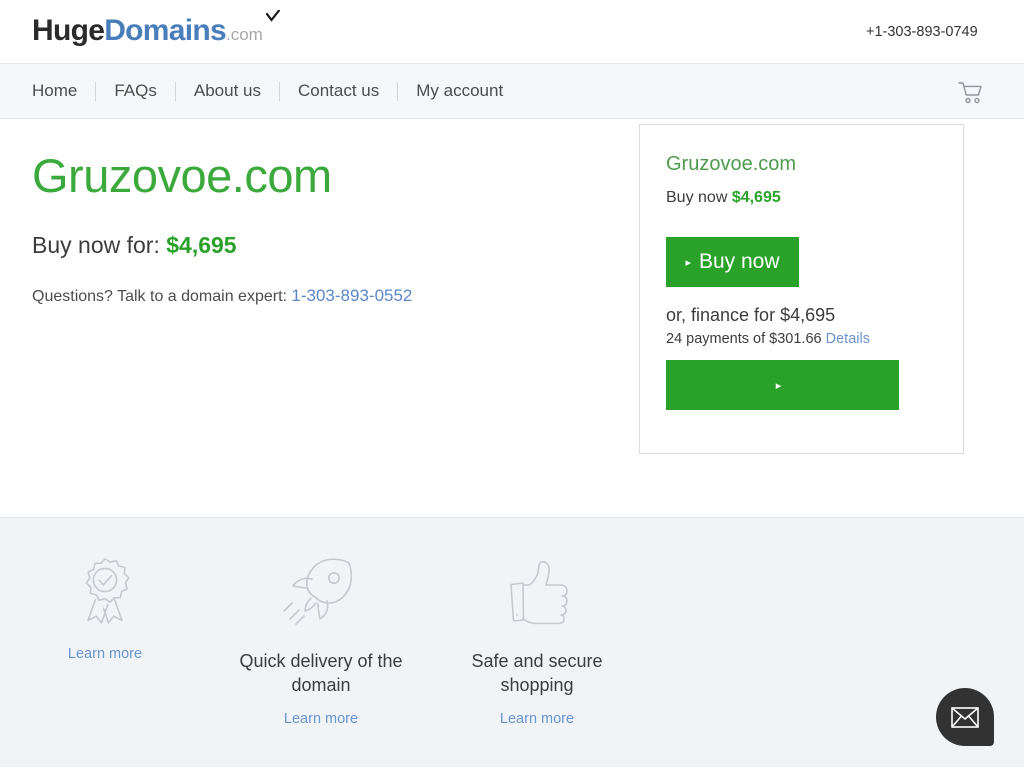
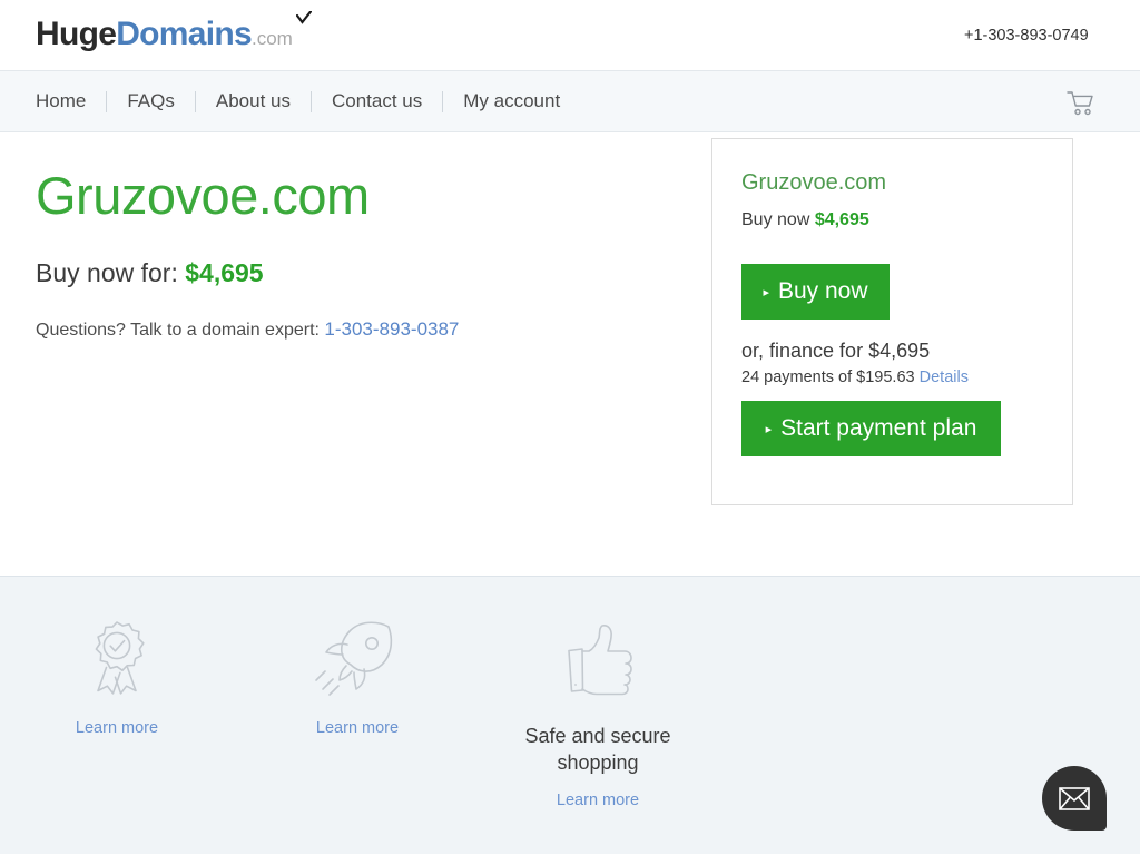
  HugeDomains.com
  +1-303-893-0749
  Home
  FAQs
  About us
  Contact us
  My account
  Gruzovoe.com
  Buy now for: $4,695
- Questions? Talk to a domain expert: 1-303-893-0552
+ Questions? Talk to a domain expert: 1-303-893-0387
  Gruzovoe.com
  Buy now $4,695
  ▸
  Buy now
  or, finance for $4,695
- 24 payments of $301.66 Details
+ 24 payments of $195.63 Details
  ▸
+ Start payment plan
  Learn more
- Quick delivery of the domain
  Learn more
  Safe and secure shopping
  Learn more
